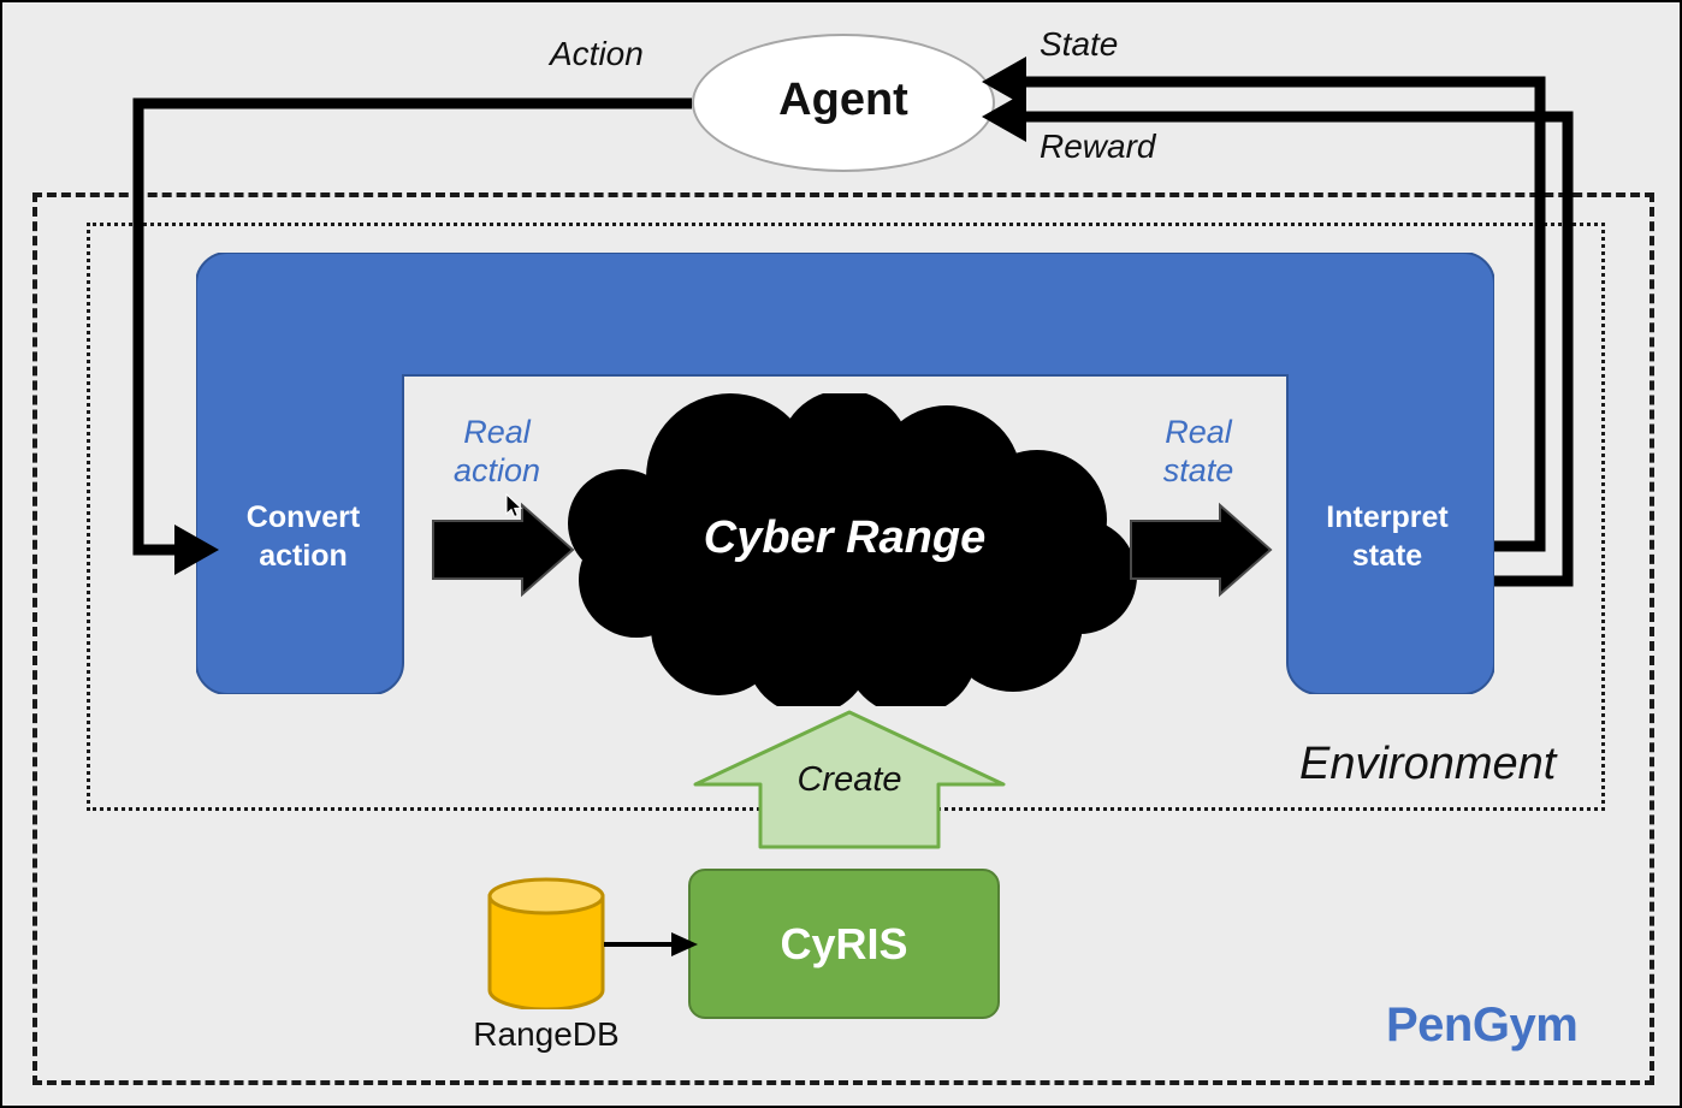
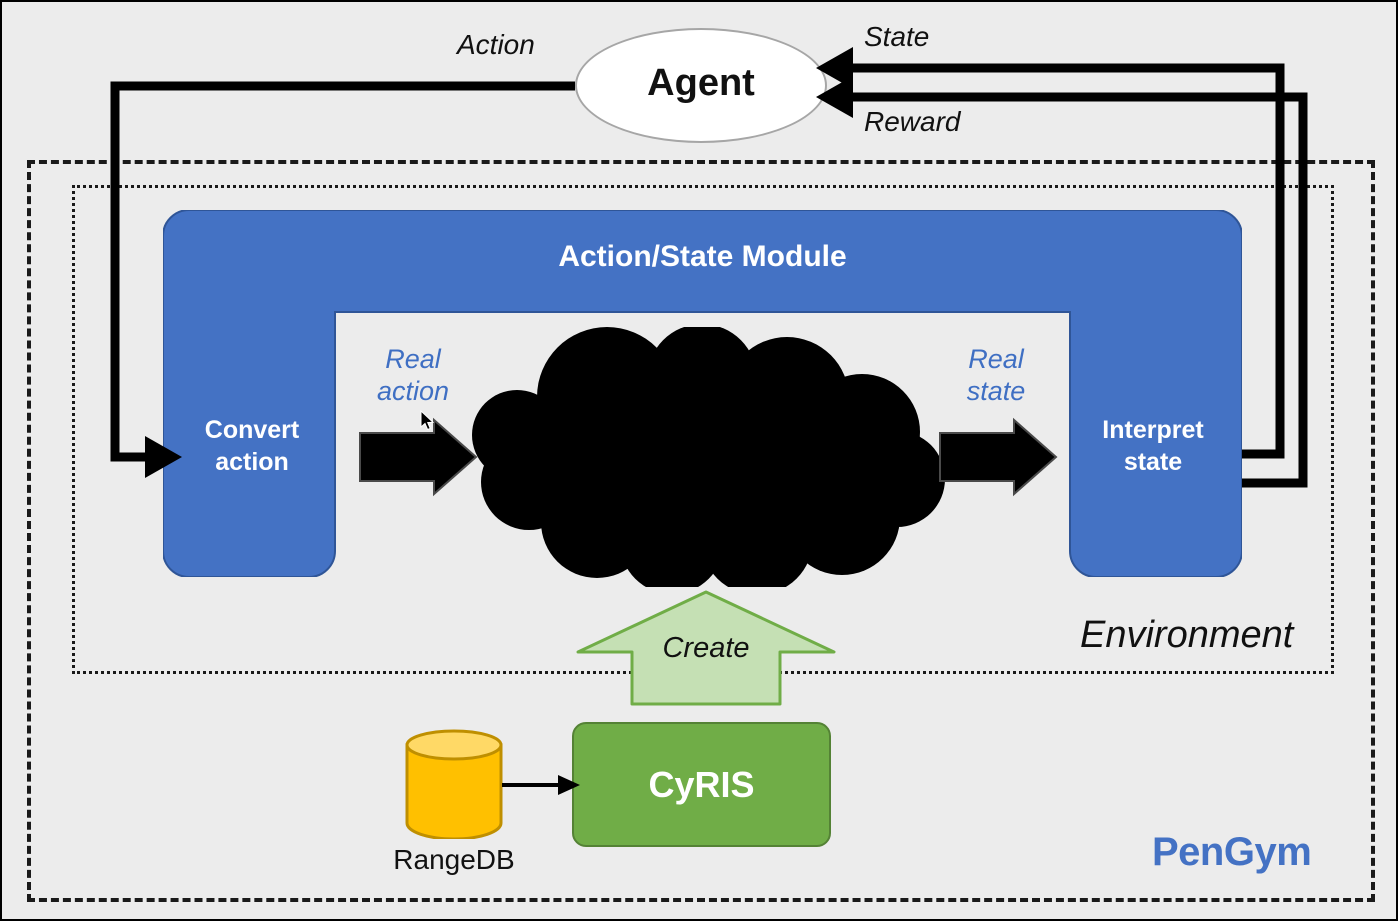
+ Action/State Module
  Convert
  action
  Interpret
  state
- Cyber Range
  Create
  CyRIS
  RangeDB
  Agent
  Action
  State
  Reward
  Real
  action
  Real
  state
  PenGym
  Environment
